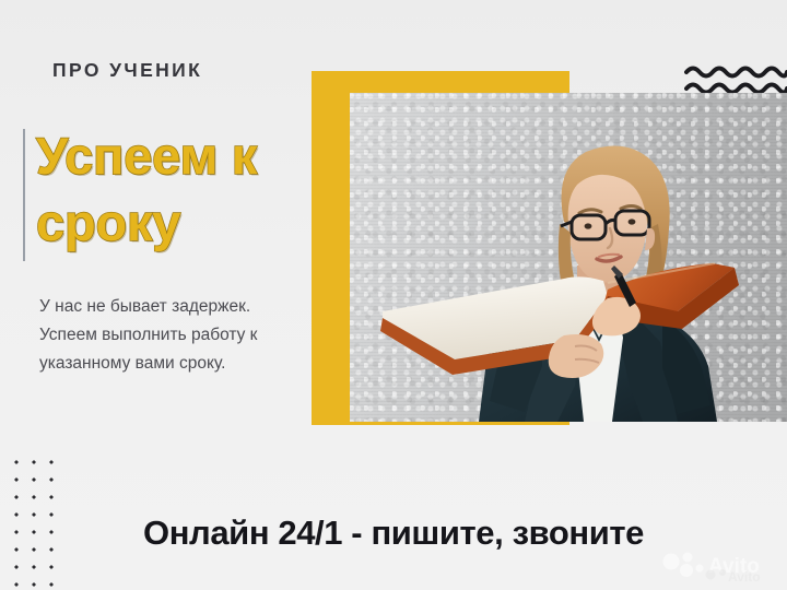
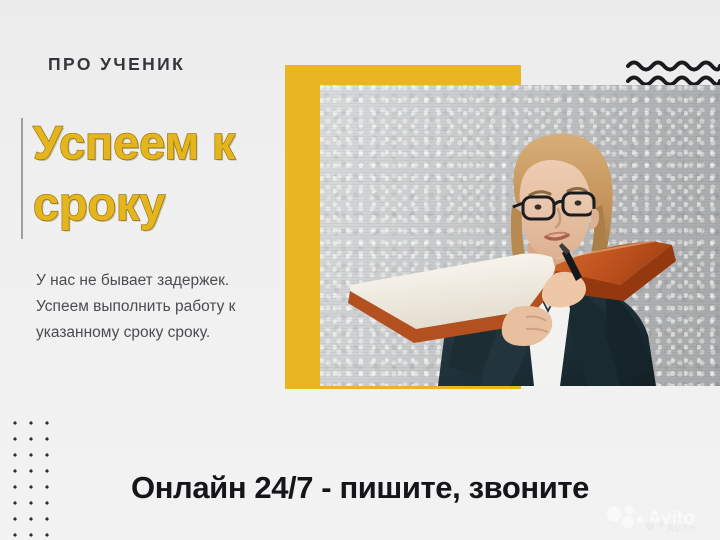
  ПРО УЧЕНИК
  Успеем к сроку
- У нас не бывает задержек. Успеем выполнить работу к указанному вами сроку.
+ У нас не бывает задержек. Успеем выполнить работу к указанному сроку сроку.
- Онлайн 24/1 - пишите, звоните
+ Онлайн 24/7 - пишите, звоните
